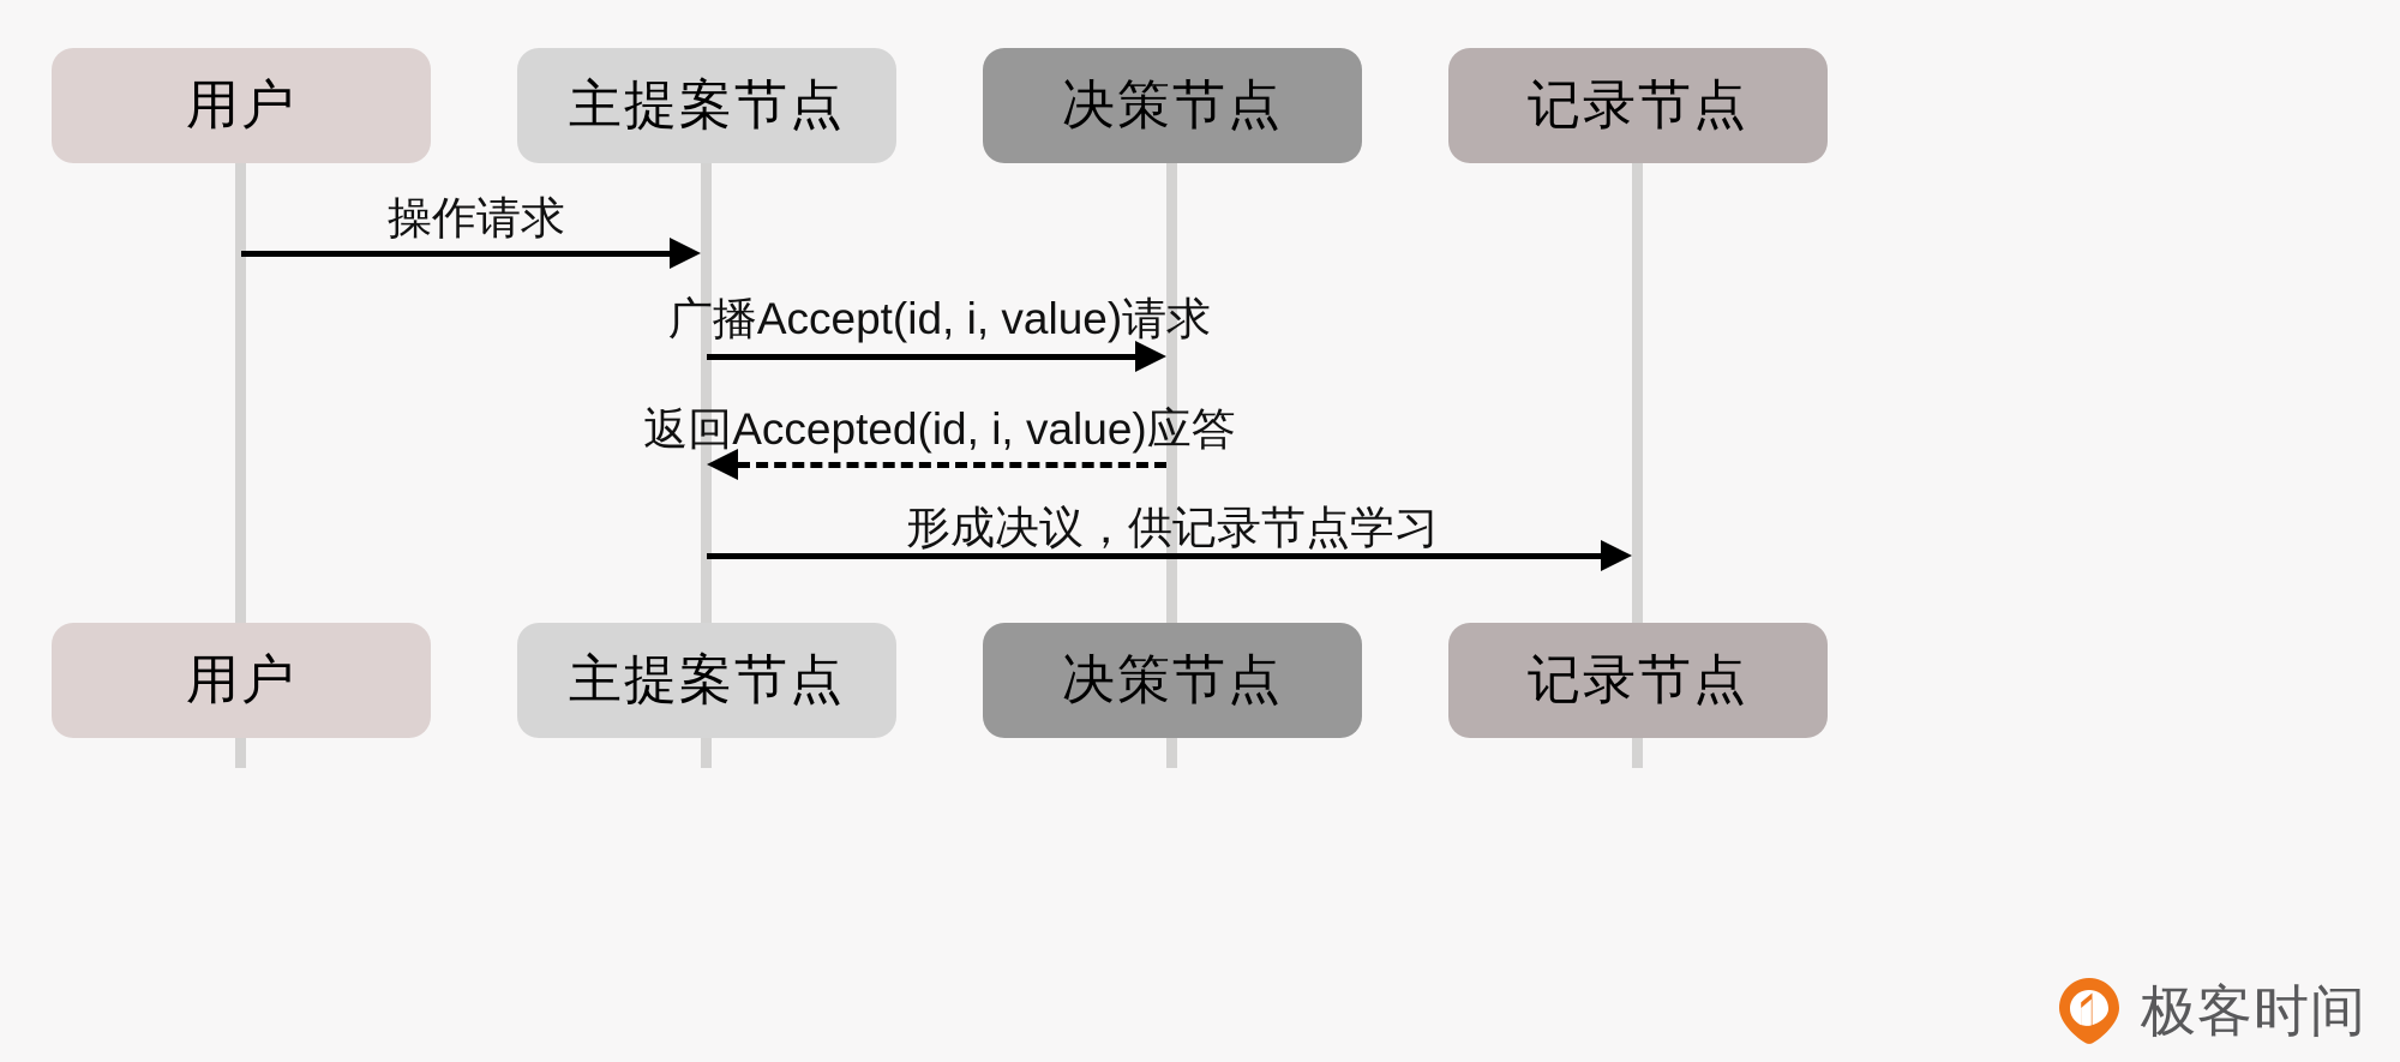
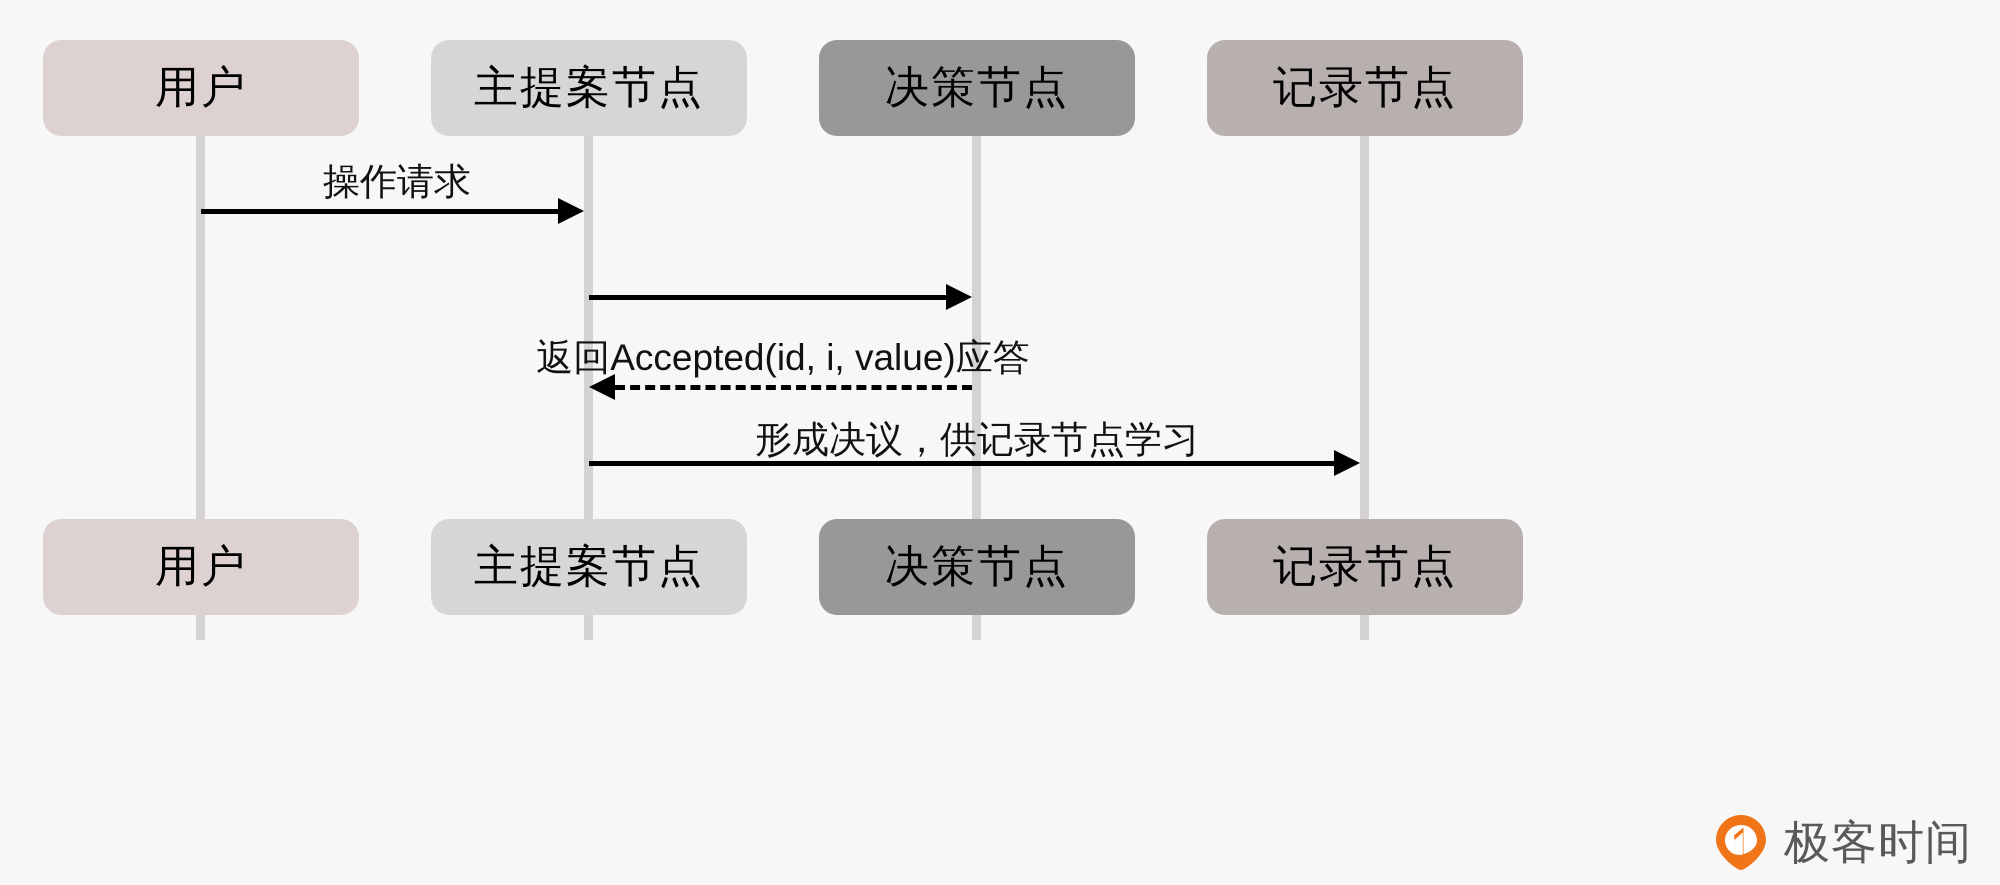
  用户
  主提案节点
  决策节点
  记录节点
  操作请求
- 广播Accept(id, i, value)请求
  返回Accepted(id, i, value)应答
  形成决议，供记录节点学习
  用户
  主提案节点
  决策节点
  记录节点
  极客时间
